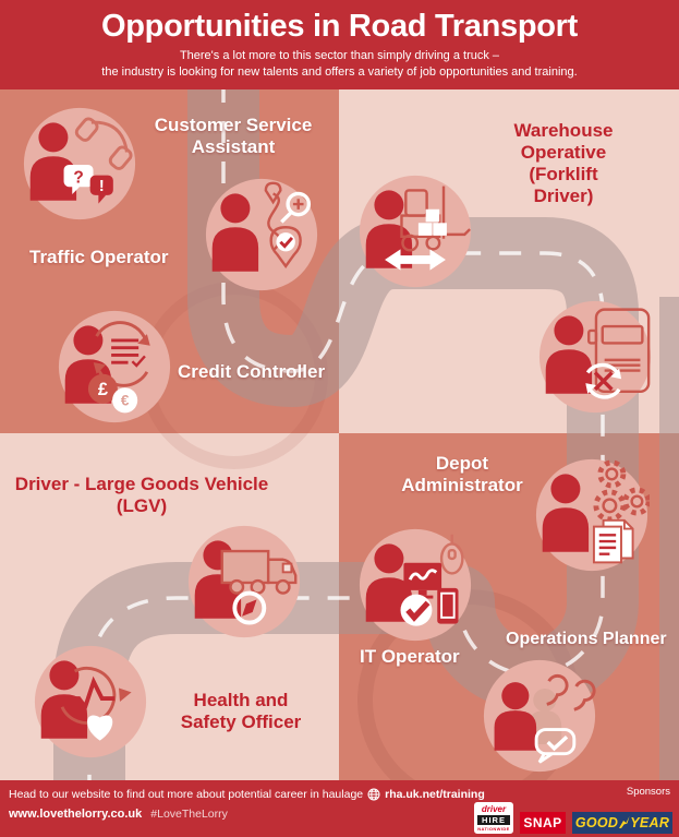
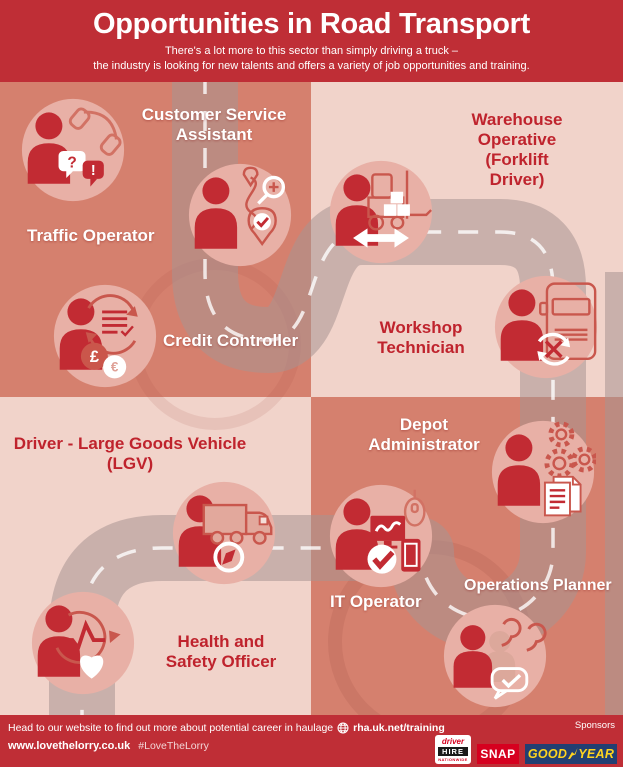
  Opportunities in Road Transport
  There's a lot more to this sector than simply driving a truck –
  the industry is looking for new talents and offers a variety of job opportunities and training.
  ?
  !
  £
  €
  Customer Service
  Assistant
  Traffic Operator
  Credit Controller
  Warehouse Operative
  (Forklift Driver)
+ Workshop
+ Technician
  Driver - Large Goods Vehicle
  (LGV)
  Depot
  Administrator
  IT Operator
  Operations Planner
  Health and
  Safety Officer
  Head to our website to find out more about potential career in haulage
  rha.uk.net/training
  www.lovethelorry.co.uk #LoveTheLorry
  Sponsors
  driver
  HIRE
  SNAP
  GOOD
  YEAR
